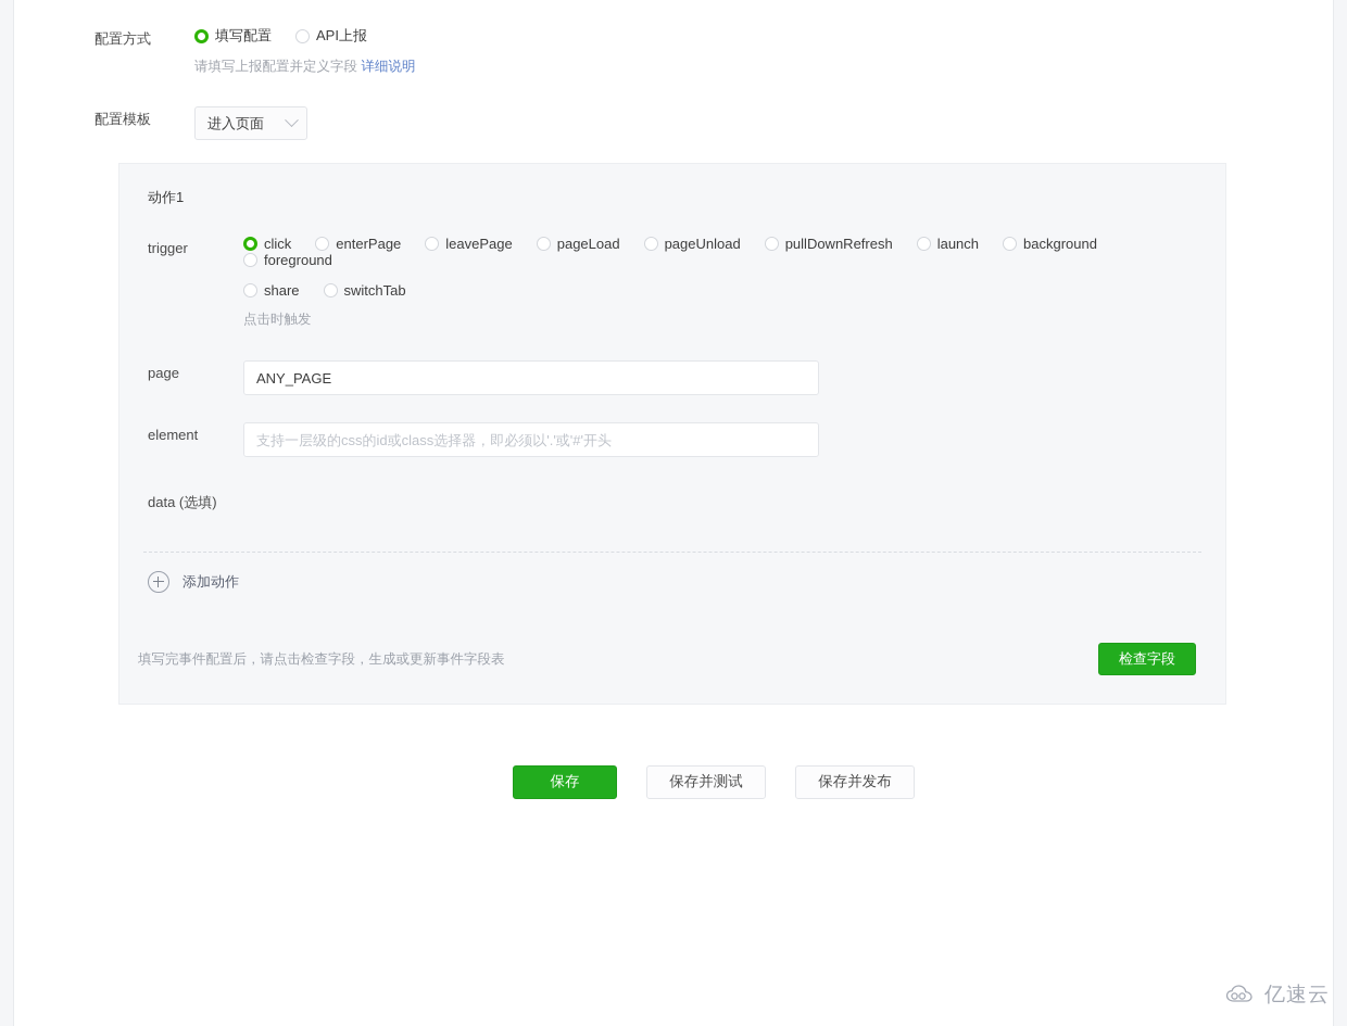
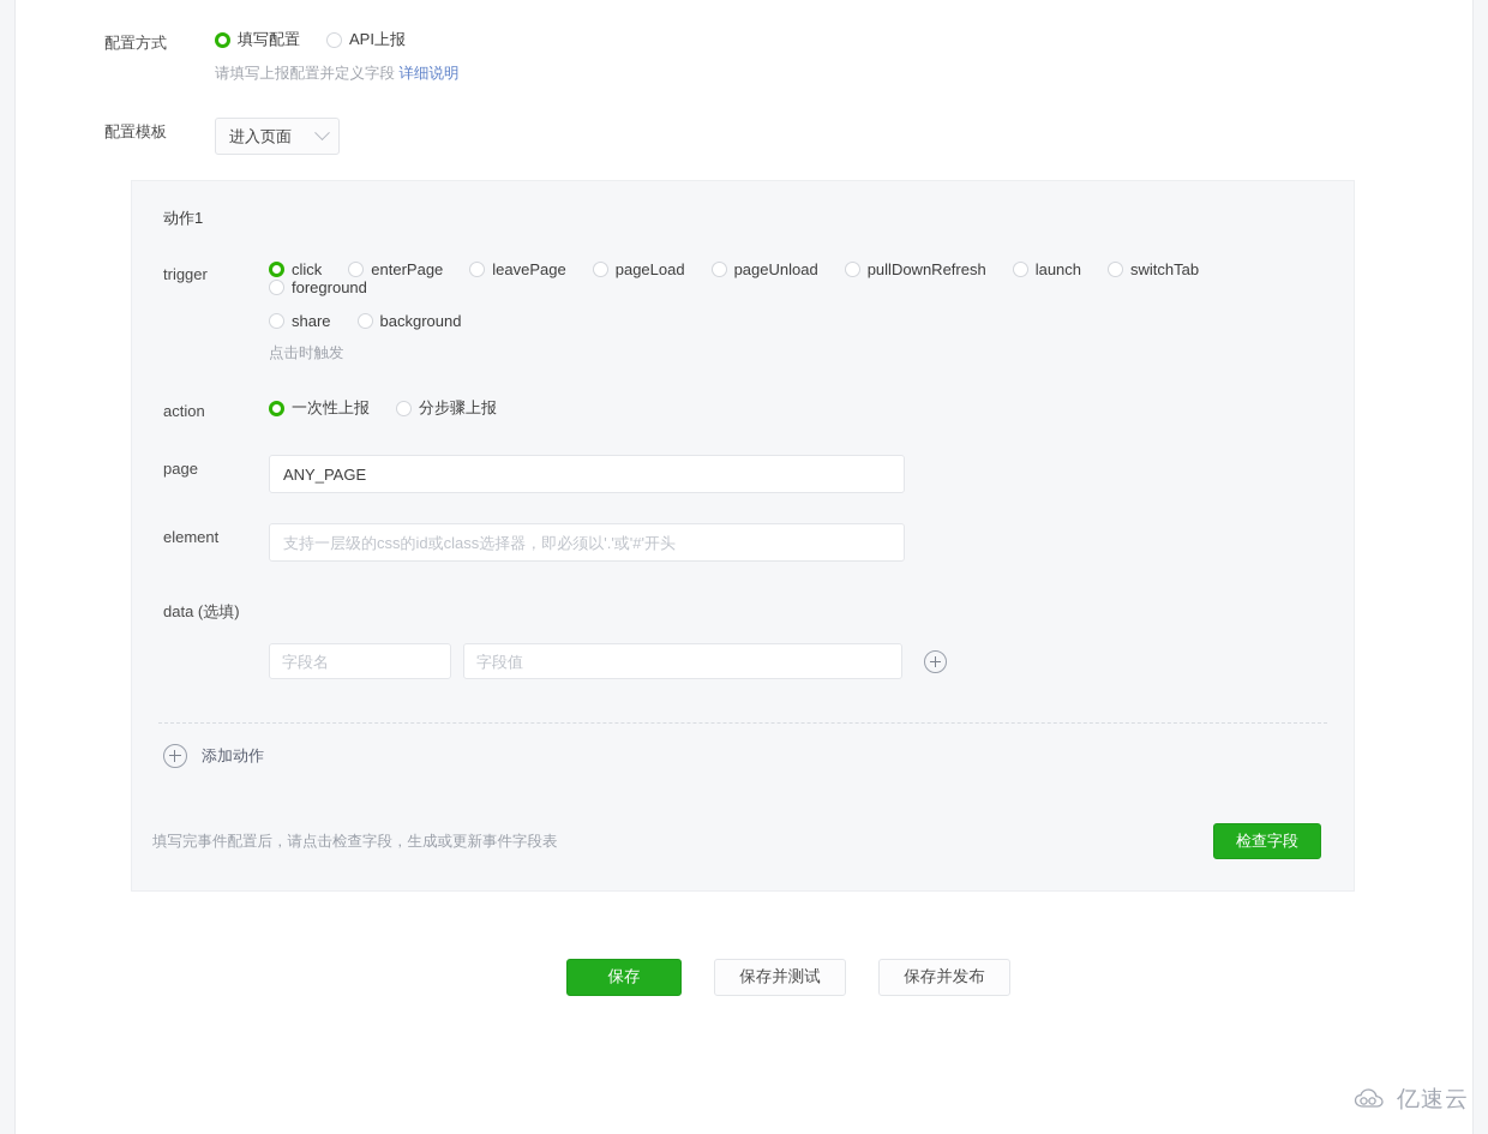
  配置方式
  填写配置
  API上报
  请填写上报配置并定义字段 详细说明
  配置模板
  进入页面
  动作1
  trigger
  click
  enterPage
  leavePage
  pageLoad
  pageUnload
  pullDownRefresh
  launch
- background
+ switchTab
  foreground
  share
- switchTab
+ background
  点击时触发
+ action
+ 一次性上报
+ 分步骤上报
  page
  ANY_PAGE
  element
  支持一层级的css的id或class选择器，即必须以'.'或'#'开头
  data (选填)
+ 字段名
+ 字段值
  添加动作
  填写完事件配置后，请点击检查字段，生成或更新事件字段表
  检查字段
  保存
  保存并测试
  保存并发布
  亿速云
